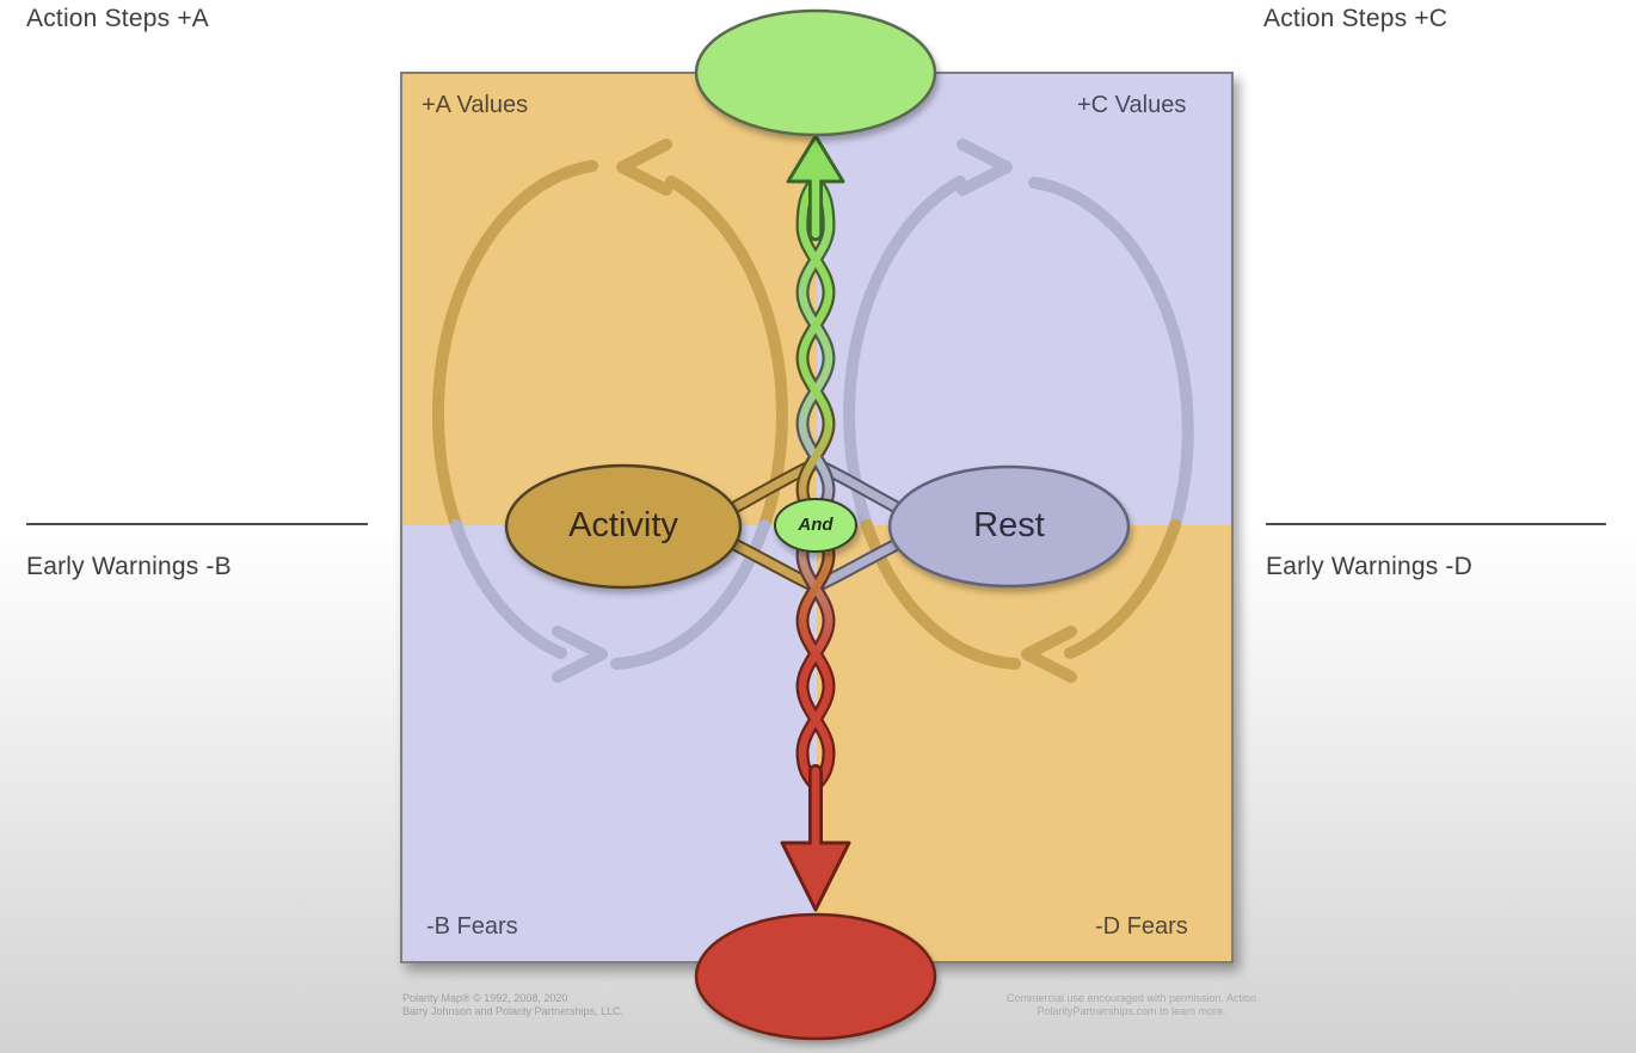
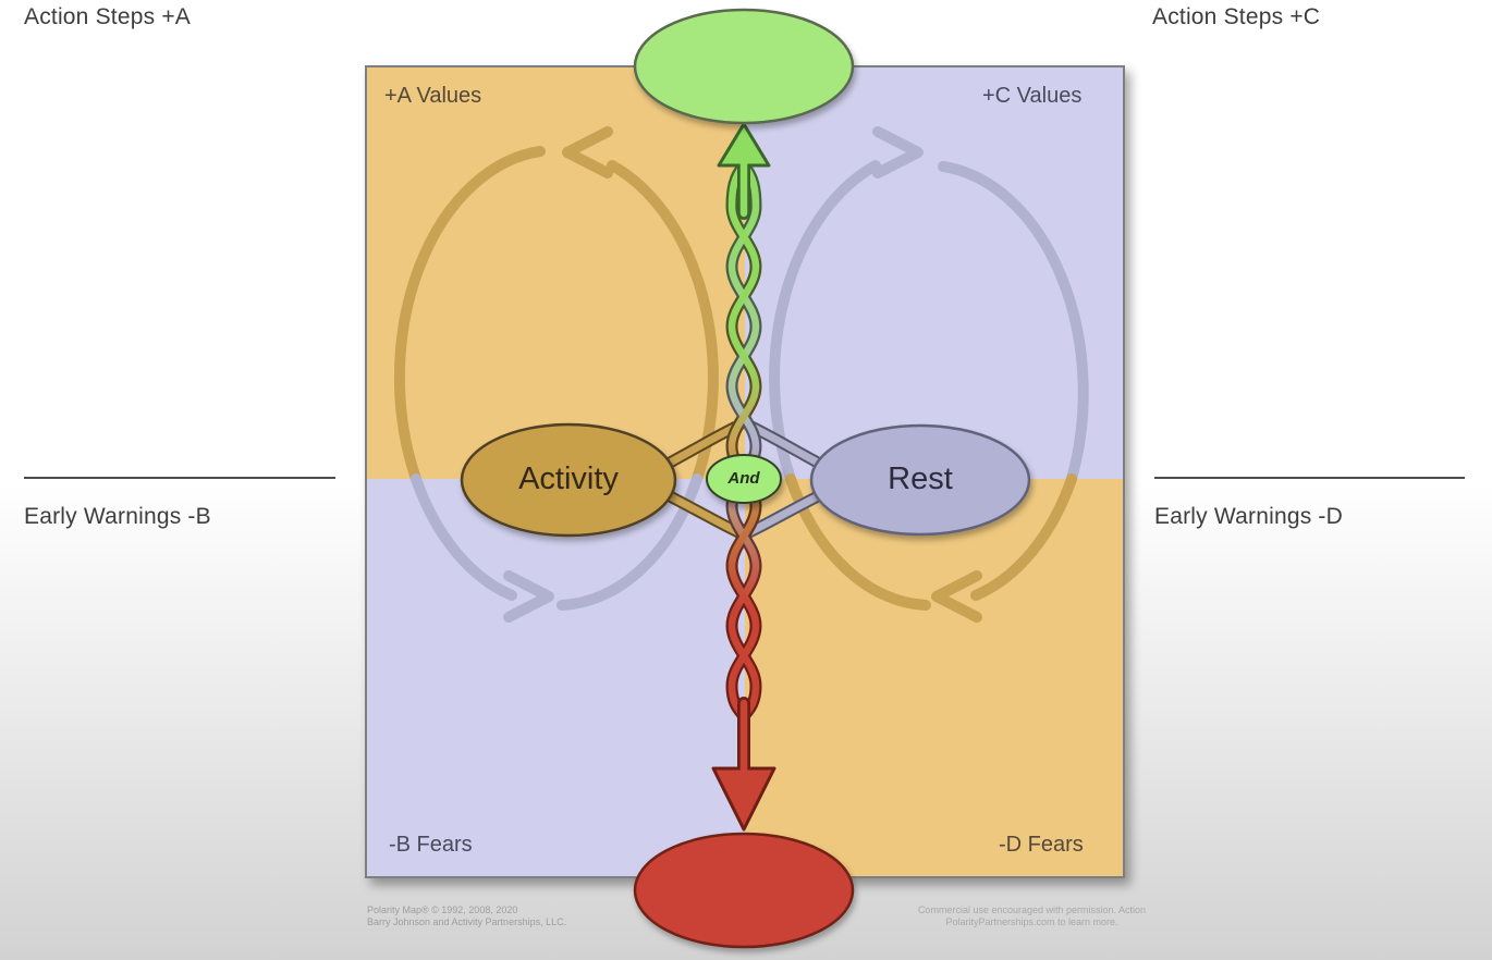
  Action Steps +A
  Action Steps +C
  Early Warnings -B
  Early Warnings -D
  +A Values
  +C Values
  -B Fears
  -D Fears
  Activity
  Rest
  And
  Polarity Map® © 1992, 2008, 2020
- Barry Johnson and Polarity Partnerships, LLC.
+ Barry Johnson and Activity Partnerships, LLC.
  Commercial use encouraged with permission. Action
  PolarityPartnerships.com to learn more.
